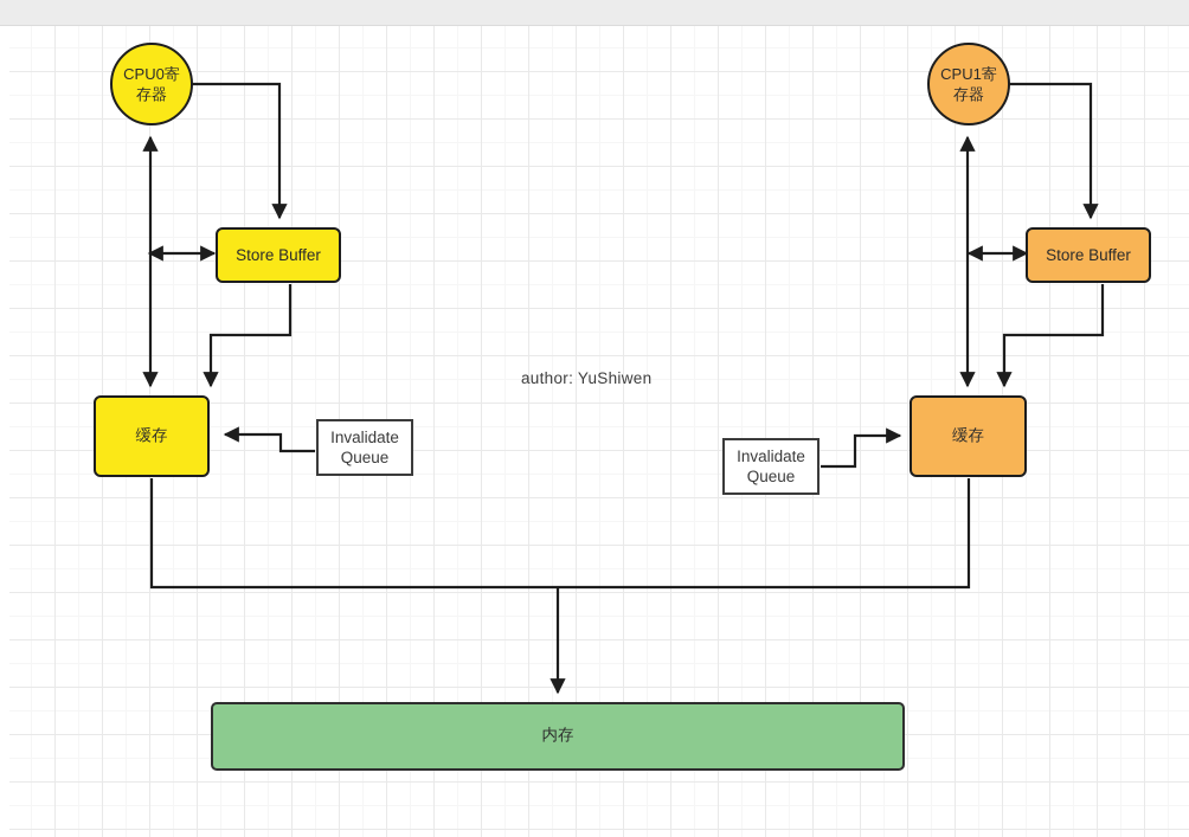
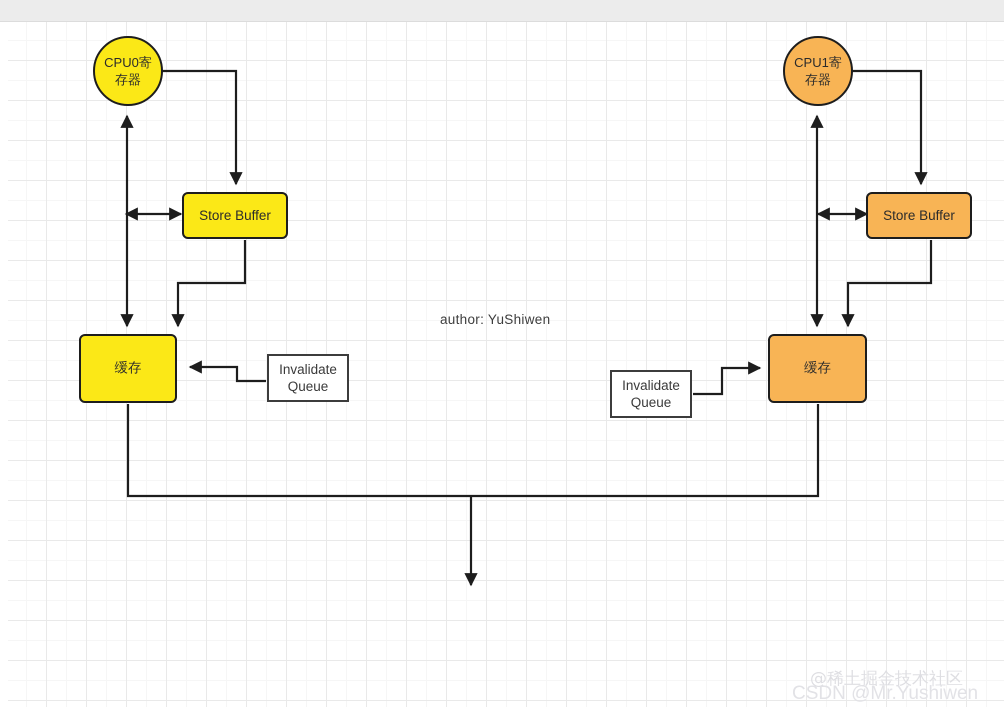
  CPU0寄
  存器
  CPU1寄
  存器
  Store Buffer
  Store Buffer
  缓存
  缓存
  Invalidate
  Queue
  Invalidate
  Queue
- 内存
  author: YuShiwen
+ @稀土掘金技术社区
+ CSDN @Mr.Yushiwen
